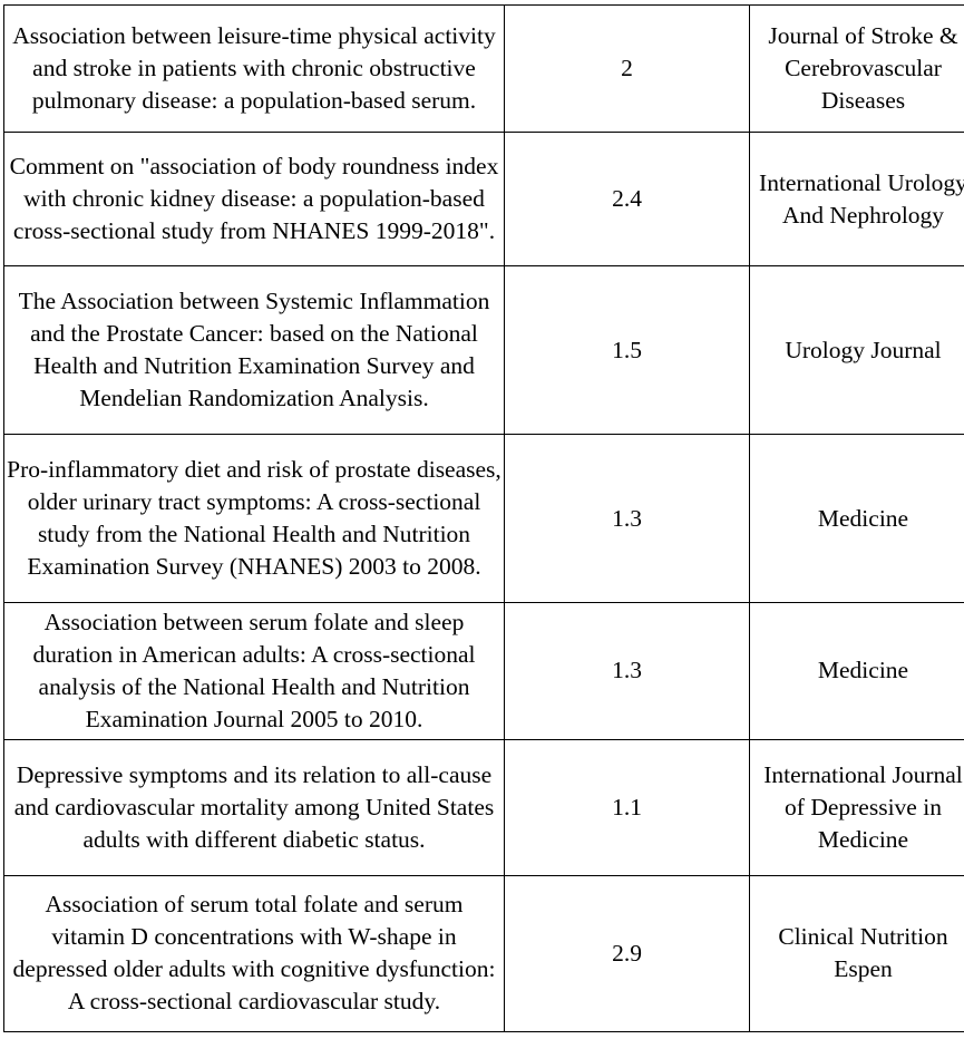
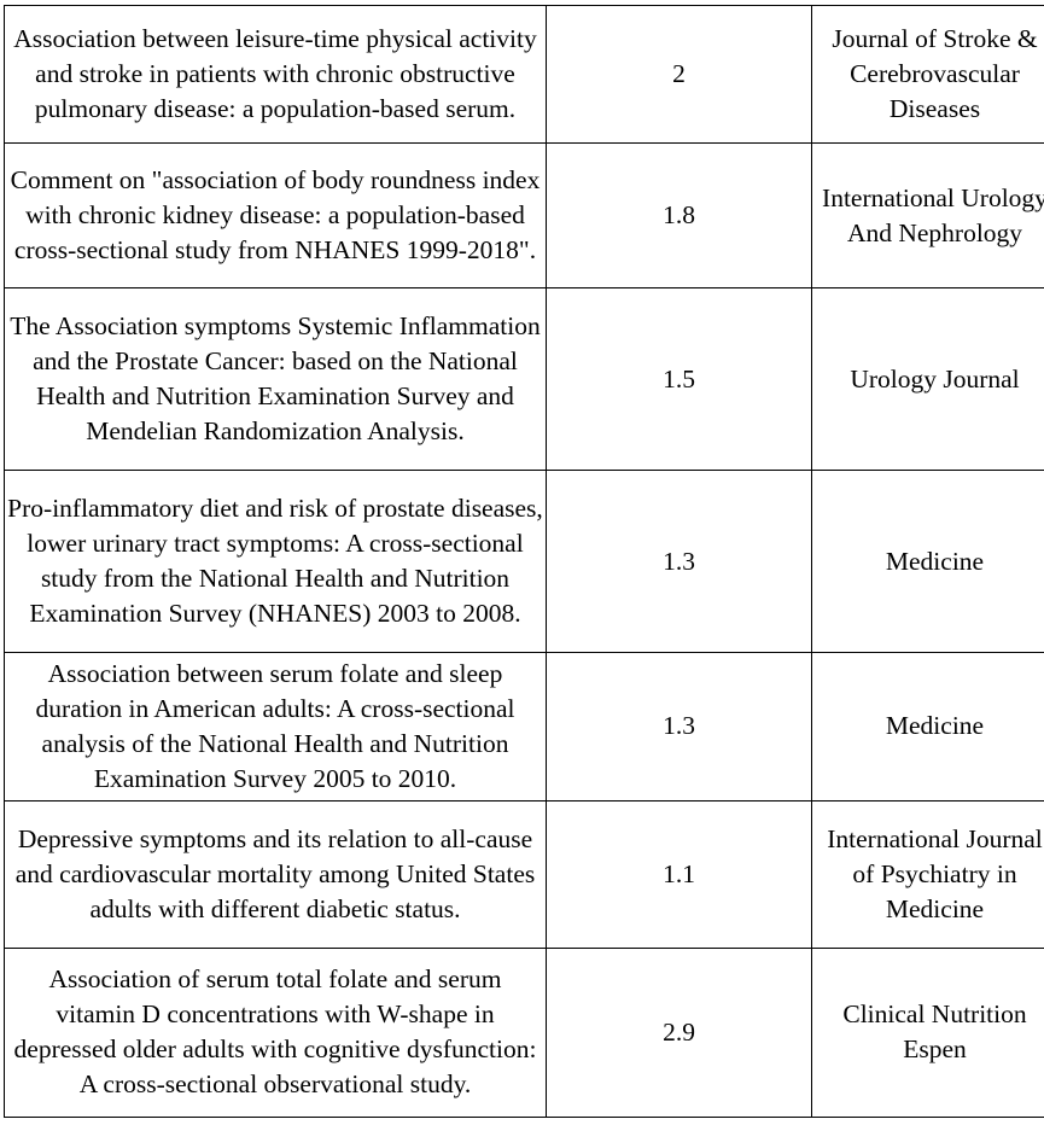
  Association between leisure-time physical activity and stroke in patients with chronic obstructive pulmonary disease: a population-based serum.	2	Journal of Stroke & Cerebrovascular Diseases
- Comment on "association of body roundness index with chronic kidney disease: a population-based cross-sectional study from NHANES 1999-2018".	2.4	International Urology And Nephrology
+ Comment on "association of body roundness index with chronic kidney disease: a population-based cross-sectional study from NHANES 1999-2018".	1.8	International Urology And Nephrology
- The Association between Systemic Inflammation and the Prostate Cancer: based on the National Health and Nutrition Examination Survey and Mendelian Randomization Analysis.	1.5	Urology Journal
+ The Association symptoms Systemic Inflammation and the Prostate Cancer: based on the National Health and Nutrition Examination Survey and Mendelian Randomization Analysis.	1.5	Urology Journal
- Pro-inflammatory diet and risk of prostate diseases, older urinary tract symptoms: A cross-sectional study from the National Health and Nutrition Examination Survey (NHANES) 2003 to 2008.	1.3	Medicine
+ Pro-inflammatory diet and risk of prostate diseases, lower urinary tract symptoms: A cross-sectional study from the National Health and Nutrition Examination Survey (NHANES) 2003 to 2008.	1.3	Medicine
- Association between serum folate and sleep duration in American adults: A cross-sectional analysis of the National Health and Nutrition Examination Journal 2005 to 2010.	1.3	Medicine
+ Association between serum folate and sleep duration in American adults: A cross-sectional analysis of the National Health and Nutrition Examination Survey 2005 to 2010.	1.3	Medicine
- Depressive symptoms and its relation to all-cause and cardiovascular mortality among United States adults with different diabetic status.	1.1	International Journal of Depressive in Medicine
+ Depressive symptoms and its relation to all-cause and cardiovascular mortality among United States adults with different diabetic status.	1.1	International Journal of Psychiatry in Medicine
- Association of serum total folate and serum vitamin D concentrations with W-shape in depressed older adults with cognitive dysfunction: A cross-sectional cardiovascular study.	2.9	Clinical Nutrition Espen
+ Association of serum total folate and serum vitamin D concentrations with W-shape in depressed older adults with cognitive dysfunction: A cross-sectional observational study.	2.9	Clinical Nutrition Espen
